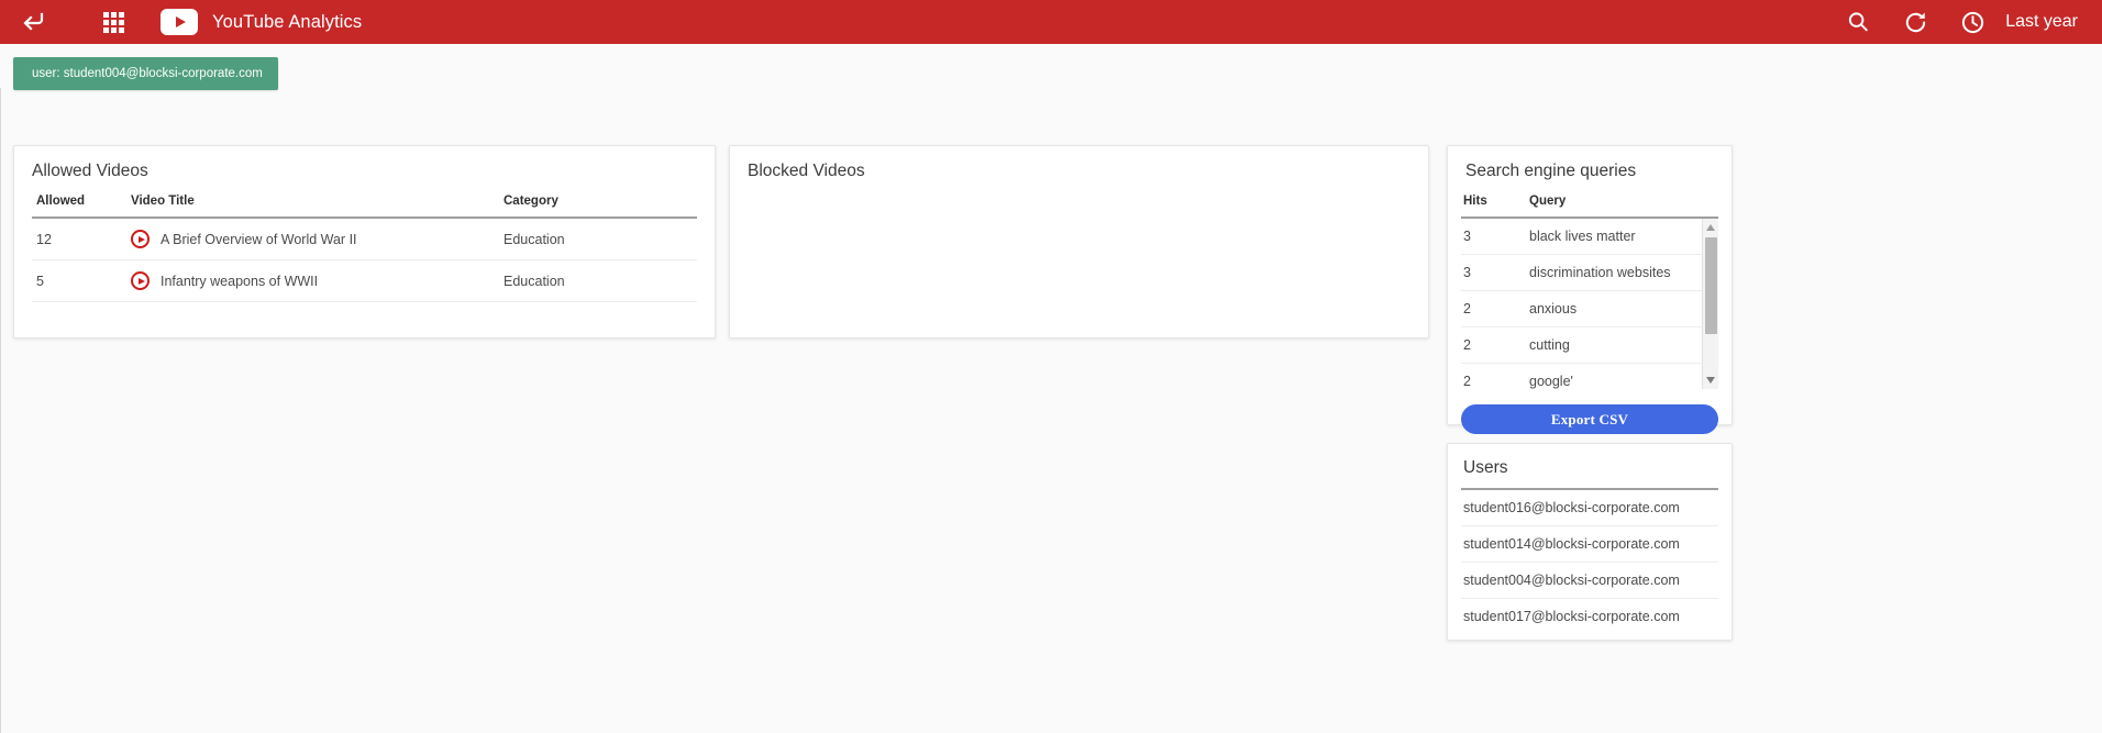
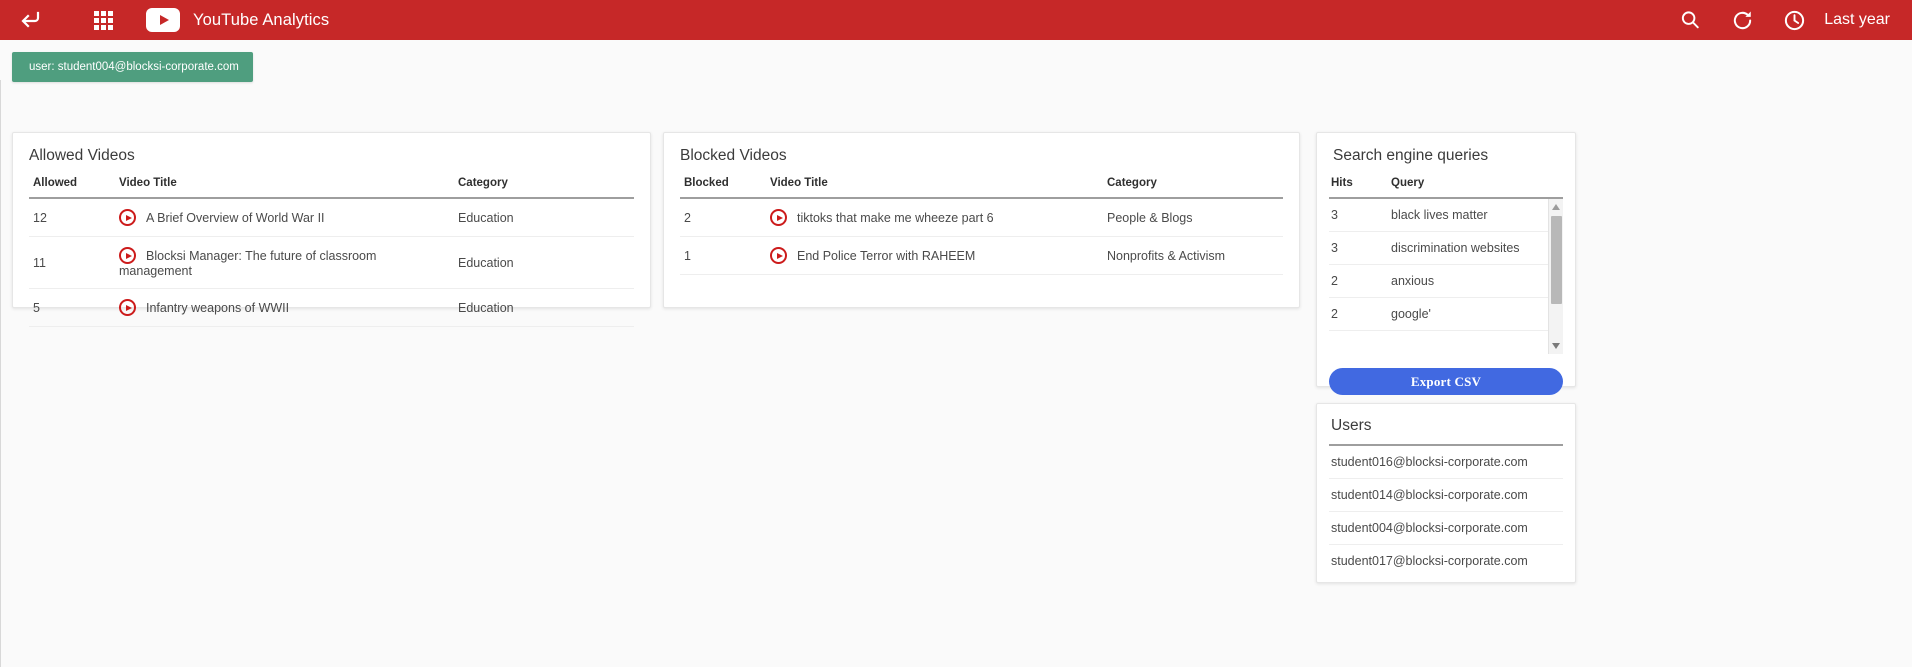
  YouTube Analytics
  Last year
  user: student004@blocksi-corporate.com
  Allowed Videos
  Allowed	Video Title	Category
  12	A Brief Overview of World War II	Education
+ 11	Blocksi Manager: The future of classroom management	Education
  5	Infantry weapons of WWII	Education
  Blocked Videos
+ Blocked	Video Title	Category
+ 2	tiktoks that make me wheeze part 6	People & Blogs
+ 1	End Police Terror with RAHEEM	Nonprofits & Activism
  Search engine queries
  Hits	Query
  3	black lives matter
  3	discrimination websites
  2	anxious
- 2	cutting
  2	google'
  Export CSV
  Users
  student016@blocksi-corporate.com
  student014@blocksi-corporate.com
  student004@blocksi-corporate.com
  student017@blocksi-corporate.com
